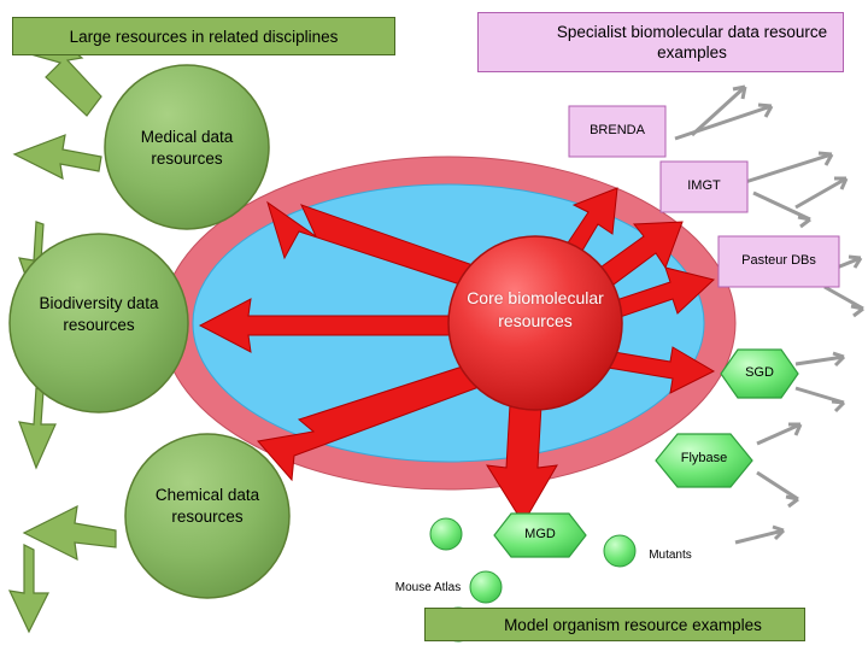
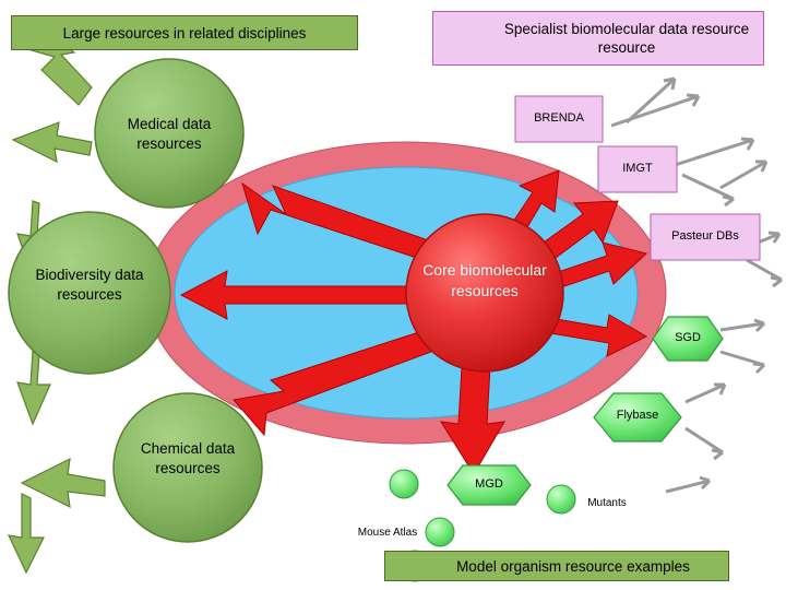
  Large resources in related disciplines
- Specialist biomolecular data resource examples
+ Specialist biomolecular data resource resource
  Model organism resource examples
  Medical data resources
  Biodiversity data resources
  Chemical data resources
  Core biomolecular resources
  BRENDA
  IMGT
  Pasteur DBs
  SGD
  Flybase
  MGD
  Mutants
  Mouse Atlas
